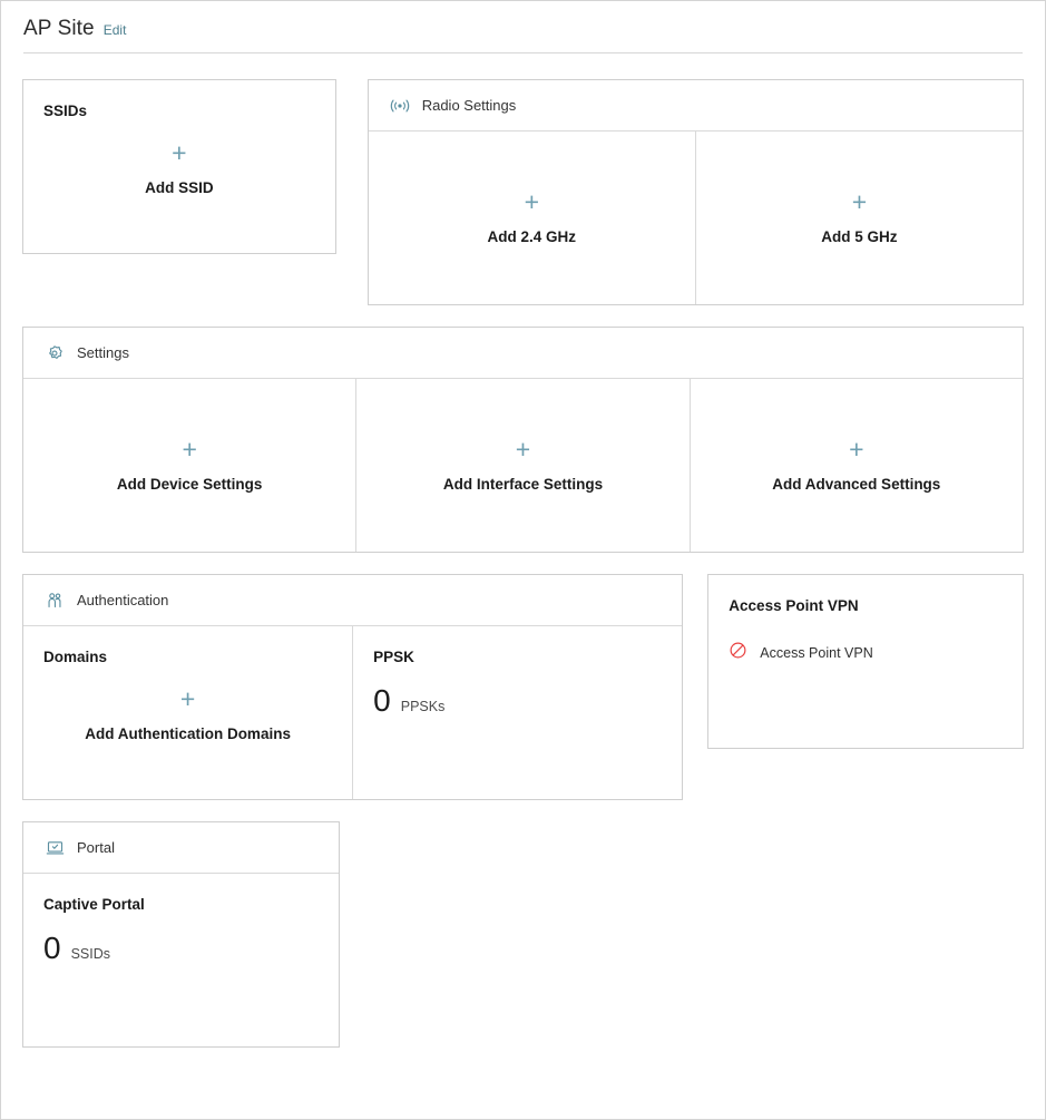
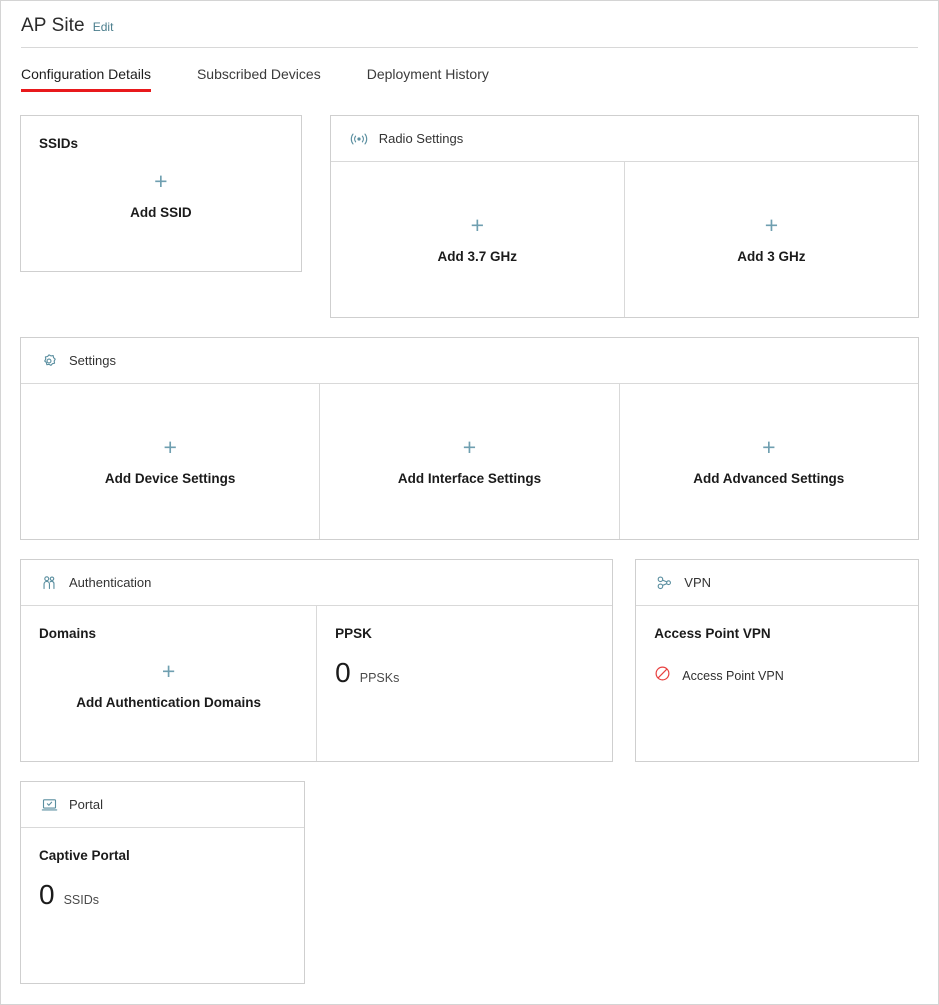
  AP Site
  Edit
+ Configuration Details
+ Subscribed Devices
+ Deployment History
  SSIDs
  +
  Add SSID
  Radio Settings
  +
- Add 2.4 GHz
+ Add 3.7 GHz
  +
- Add 5 GHz
+ Add 3 GHz
  Settings
  +
  Add Device Settings
  +
  Add Interface Settings
  +
  Add Advanced Settings
  Authentication
  Domains
  +
  Add Authentication Domains
  PPSK
  0
  PPSKs
+ VPN
  Access Point VPN
  Access Point VPN
  Portal
  Captive Portal
  0
  SSIDs
